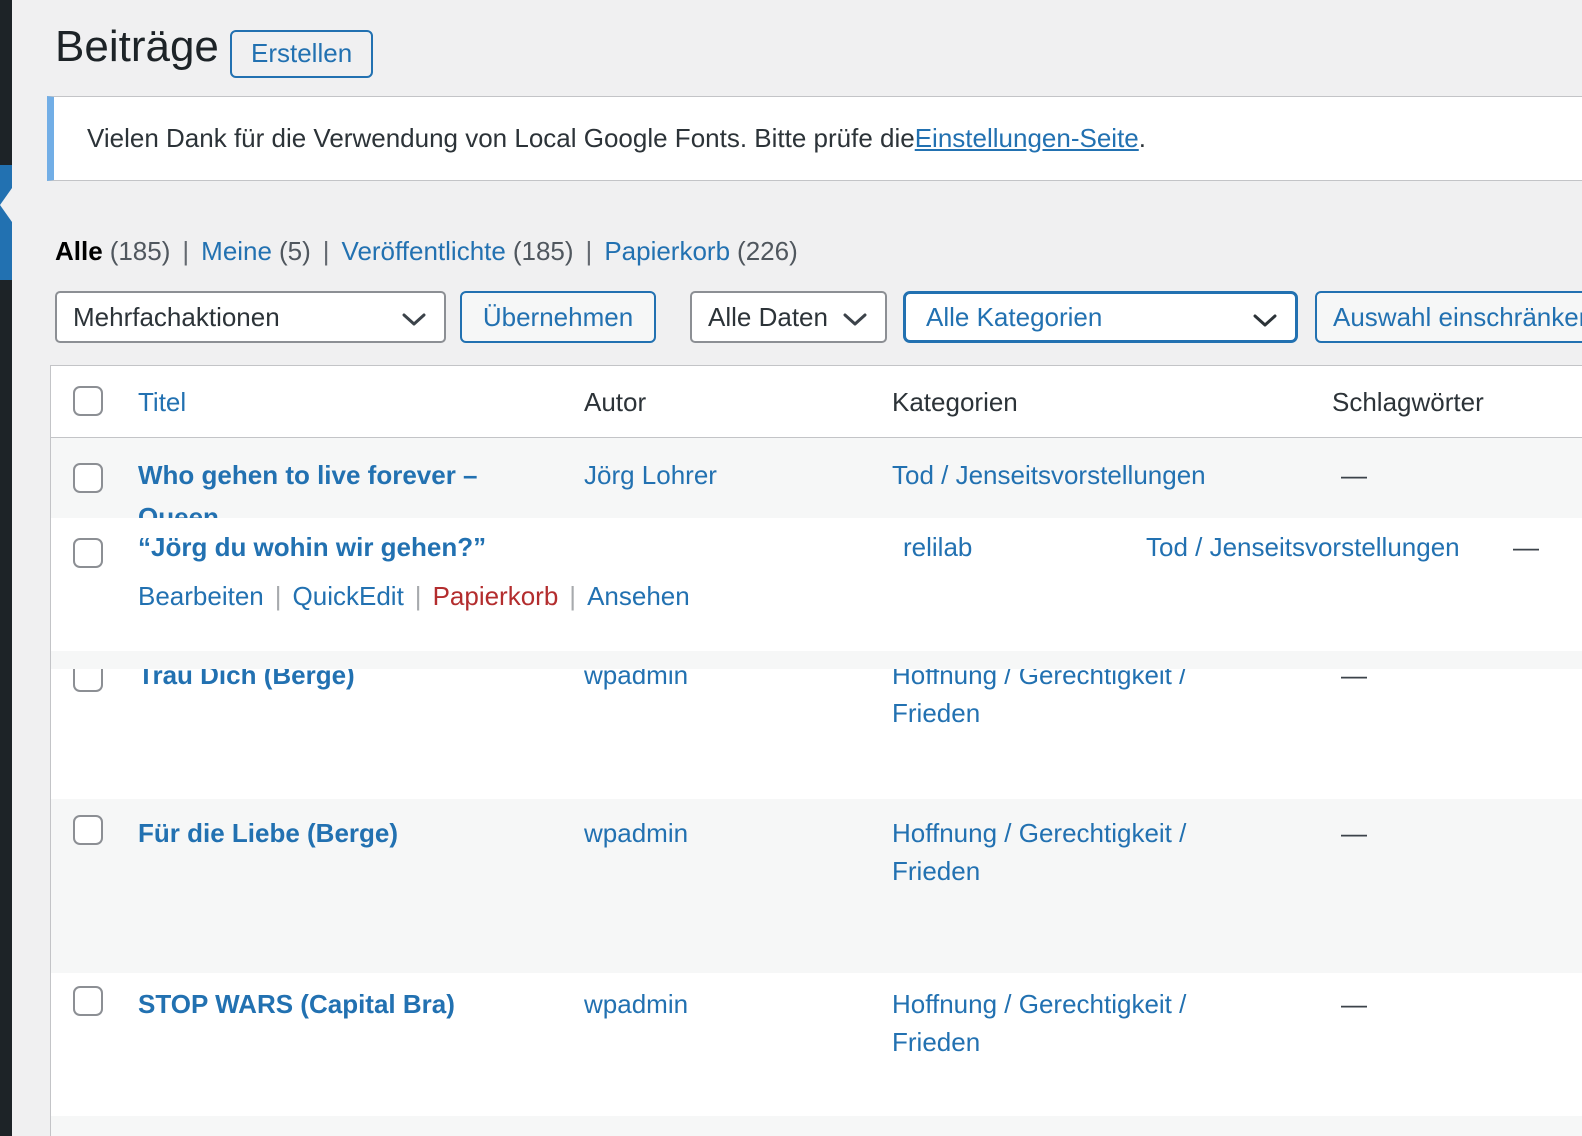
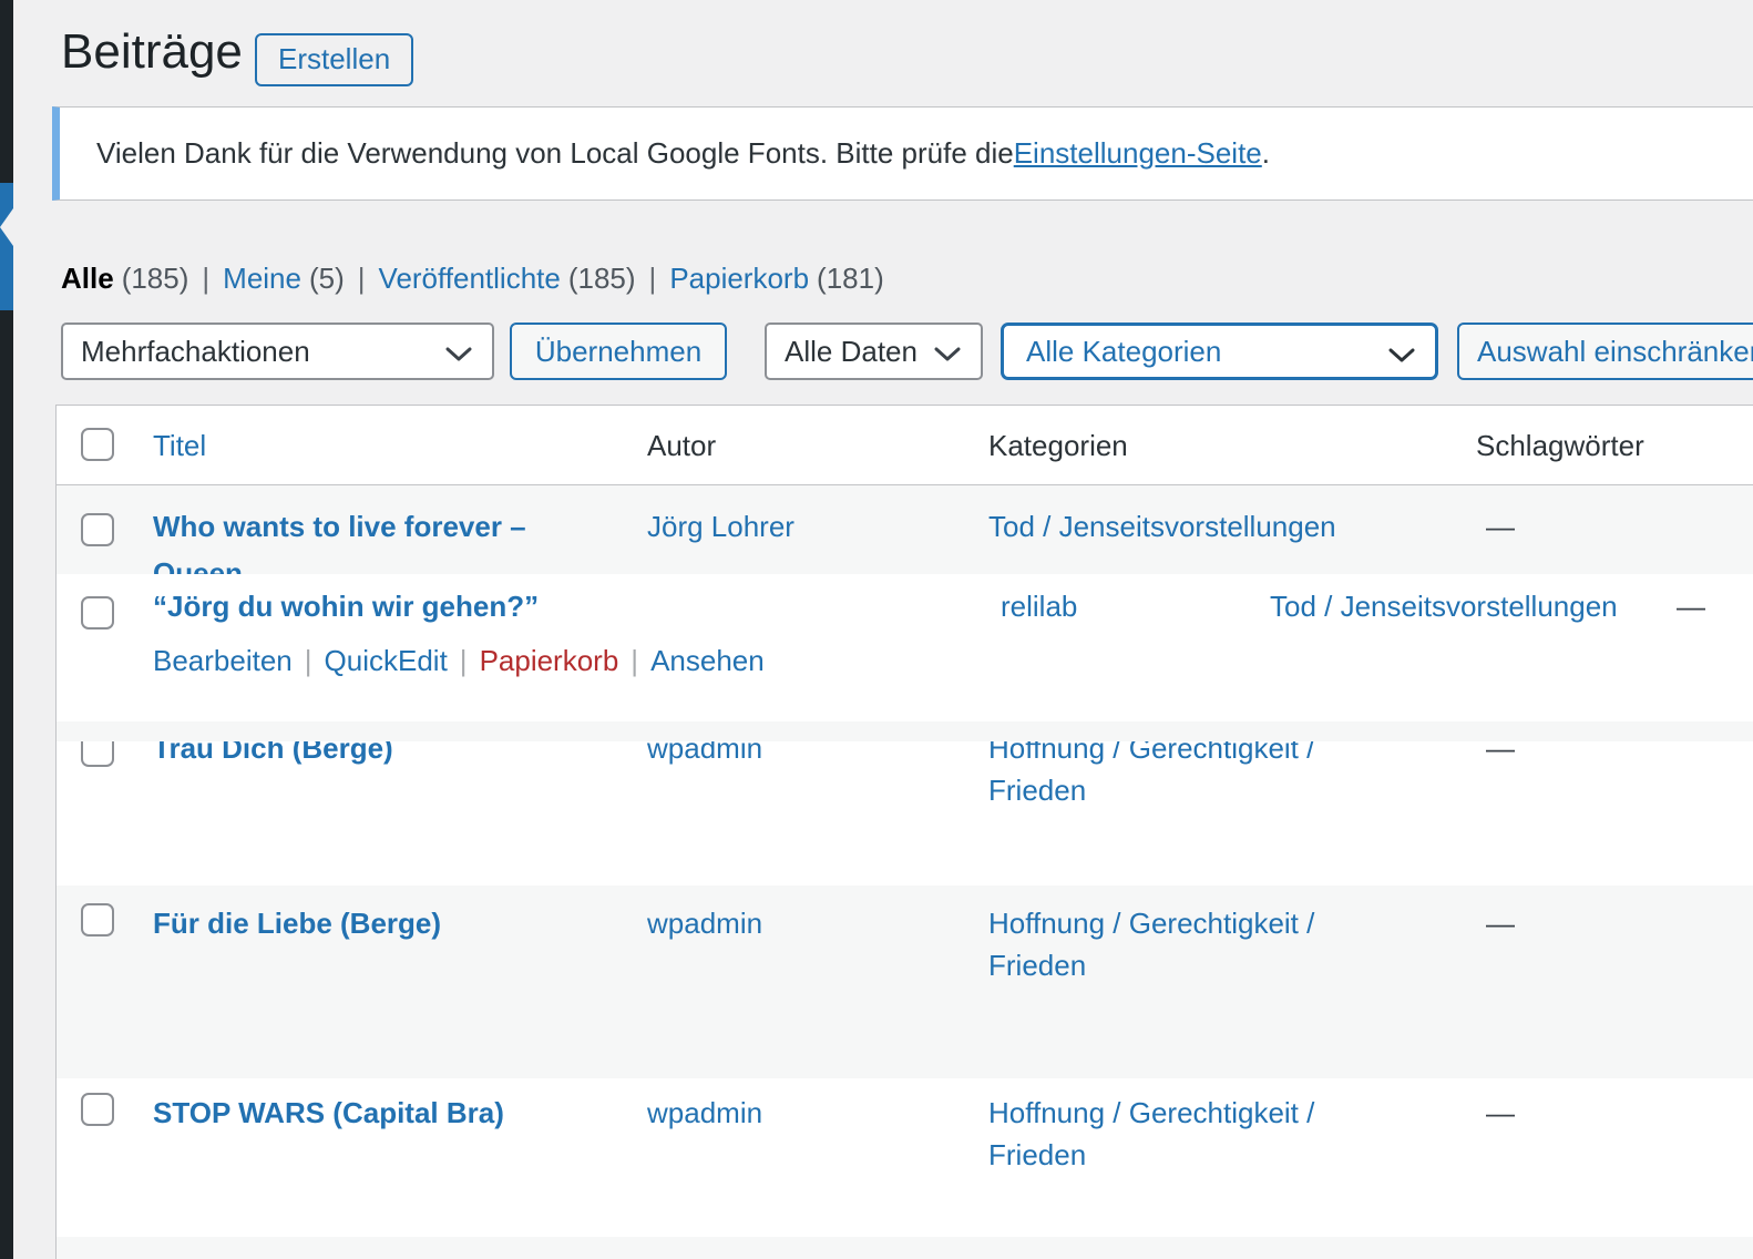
  Beiträge
  Erstellen
  Vielen Dank für die Verwendung von Local Google Fonts. Bitte prüfe die
  Einstellungen-Seite
  .
- Alle (185) | Meine (5) | Veröffentlichte (185) | Papierkorb (226)
+ Alle (185) | Meine (5) | Veröffentlichte (185) | Papierkorb (181)
  Mehrfachaktionen
  Übernehmen
  Alle Daten
  Alle Kategorien
  Auswahl einschränke
  Titel
  Autor
  Kategorien
  Schlagwörter
- Who gehen to live forever –
+ Who wants to live forever –
  Queen
  Jörg Lohrer
  Tod / Jenseitsvorstellungen
  —
  “Jörg du wohin wir gehen?”
  Bearbeiten | QuickEdit | Papierkorb | Ansehen
  relilab
  Tod / Jenseitsvorstellungen
  —
  Trau Dich (Berge)
  wpadmin
  Hoffnung / Gerechtigkeit /
  Frieden
  —
  Für die Liebe (Berge)
  wpadmin
  Hoffnung / Gerechtigkeit /
  Frieden
  —
  STOP WARS (Capital Bra)
  wpadmin
  Hoffnung / Gerechtigkeit /
  Frieden
  —
